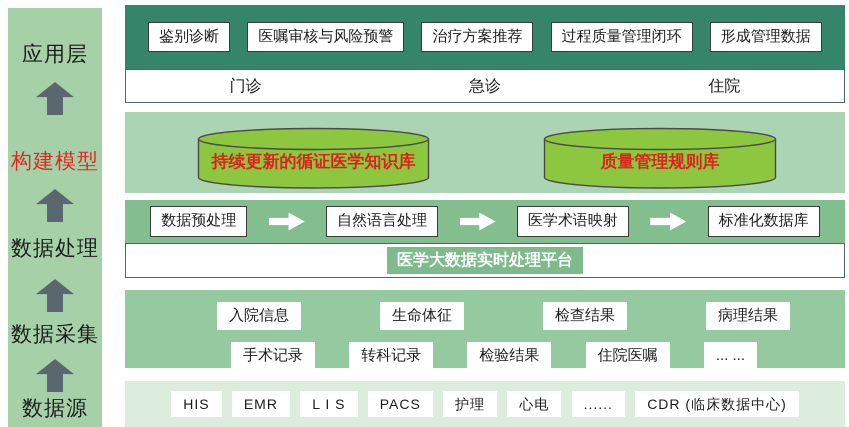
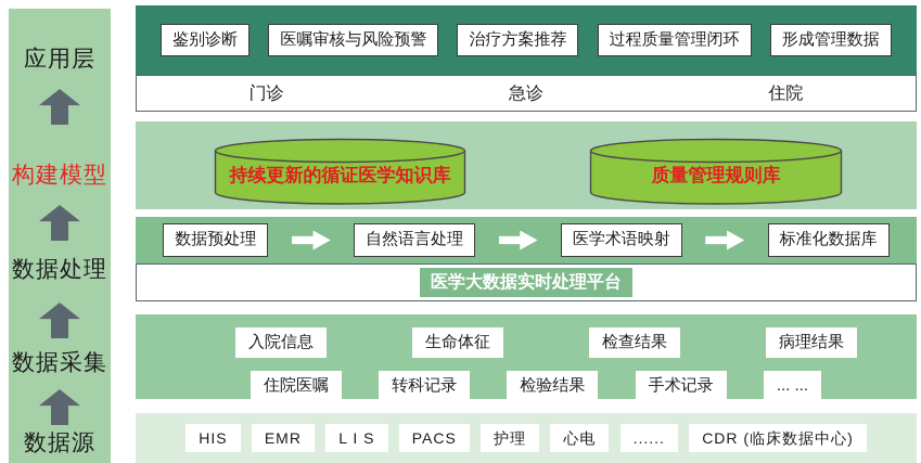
  应用层
  构建模型
  数据处理
  数据采集
  数据源
  鉴别诊断
  医嘱审核与风险预警
  治疗方案推荐
  过程质量管理闭环
  形成管理数据
  门诊
  急诊
  住院
  持续更新的循证医学知识库
  质量管理规则库
  数据预处理
  自然语言处理
  医学术语映射
  标准化数据库
  医学大数据实时处理平台
  入院信息
  生命体征
  检查结果
  病理结果
- 手术记录
+ 住院医嘱
  转科记录
  检验结果
- 住院医嘱
+ 手术记录
  ... ...
  HIS
  EMR
  L I S
  PACS
  护理
  心电
  ......
  CDR (临床数据中心)
